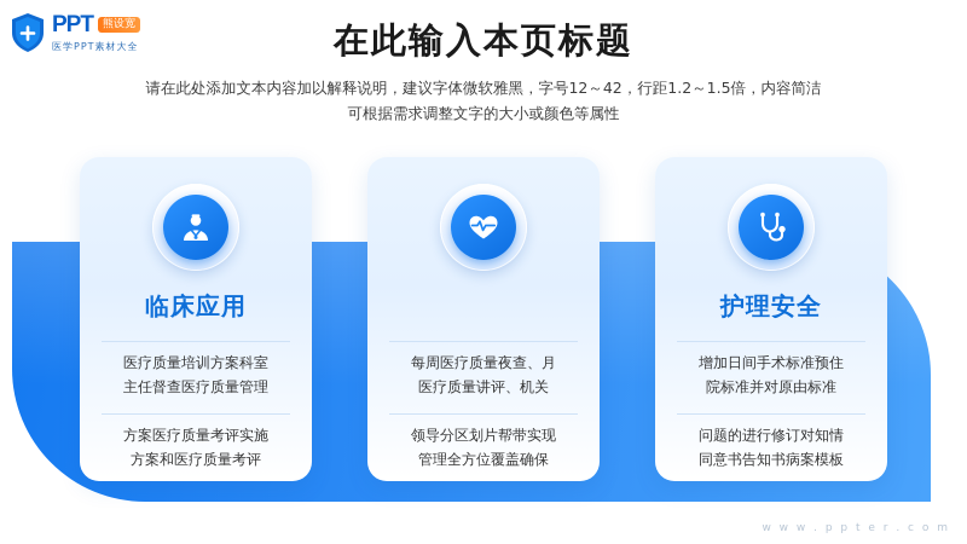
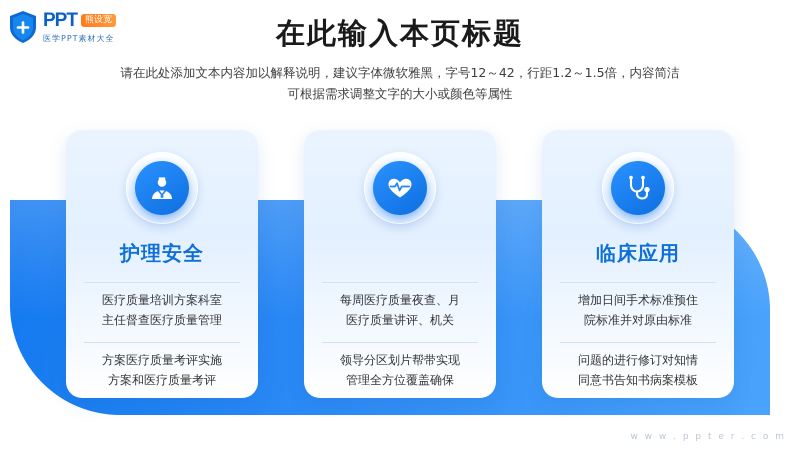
  PPT
  熊设宽
  医学PPT素材大全
  在此输入本页标题
  请在此处添加文本内容加以解释说明，建议字体微软雅黑，字号12～42，行距1.2～1.5倍，内容简洁
  可根据需求调整文字的大小或颜色等属性
- 临床应用
+ 护理安全
  医疗质量培训方案科室
  主任督查医疗质量管理
  方案医疗质量考评实施
  方案和医疗质量考评
  每周医疗质量夜查、月
  医疗质量讲评、机关
  领导分区划片帮带实现
  管理全方位覆盖确保
- 护理安全
+ 临床应用
  增加日间手术标准预住
  院标准并对原由标准
  问题的进行修订对知情
  同意书告知书病案模板
  w w w . p p t e r . c o m
